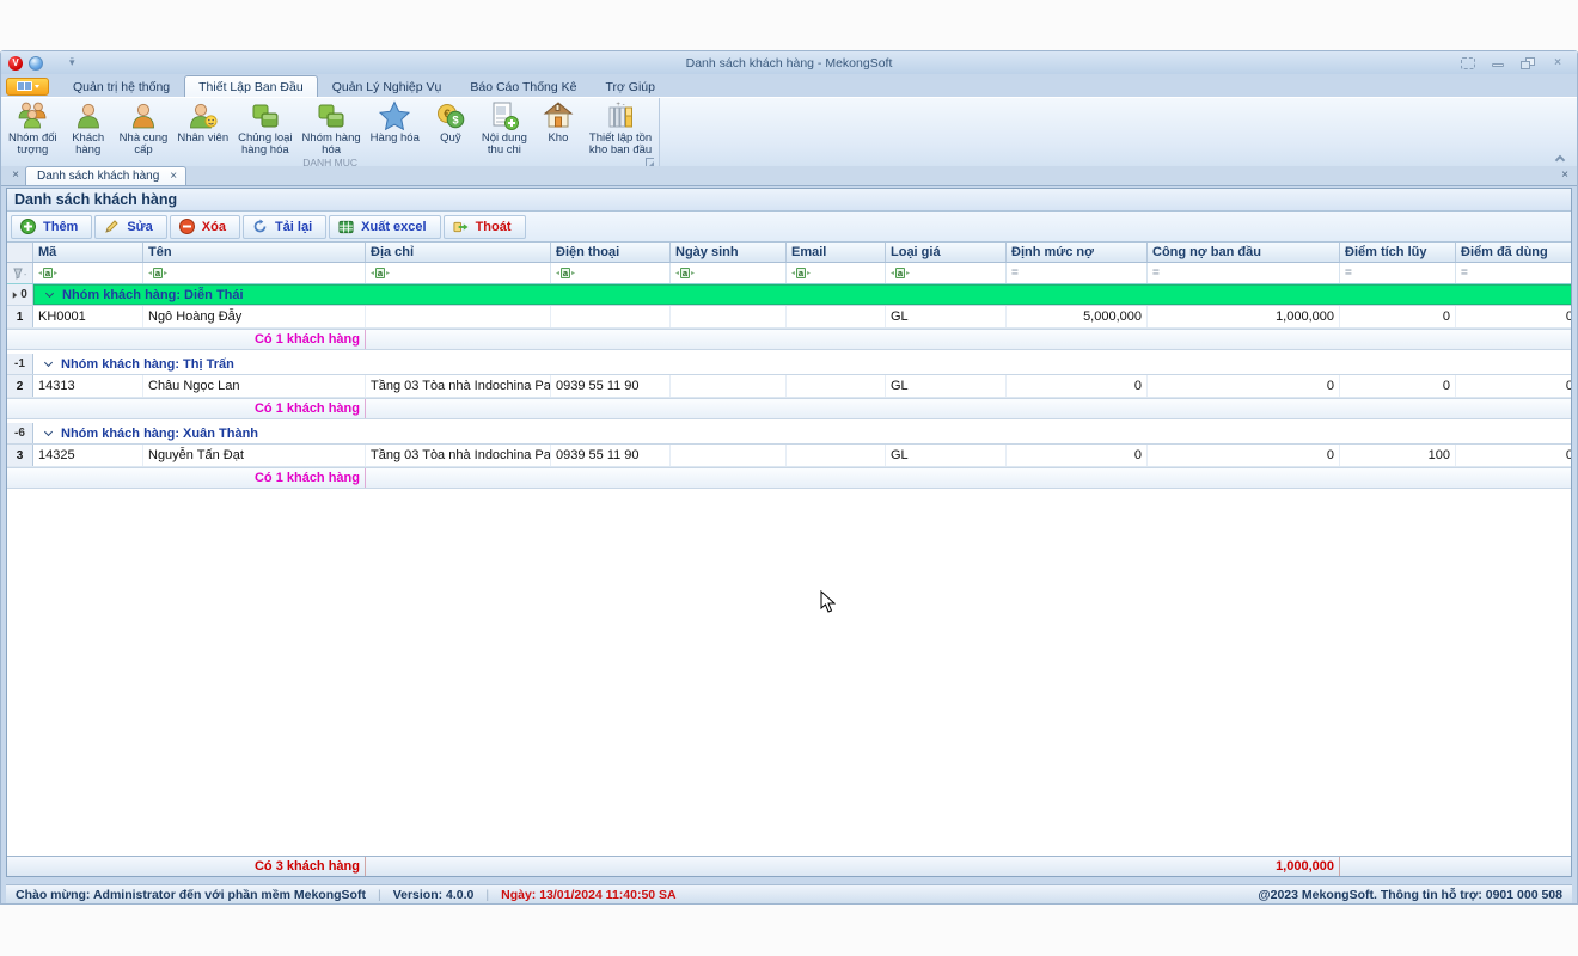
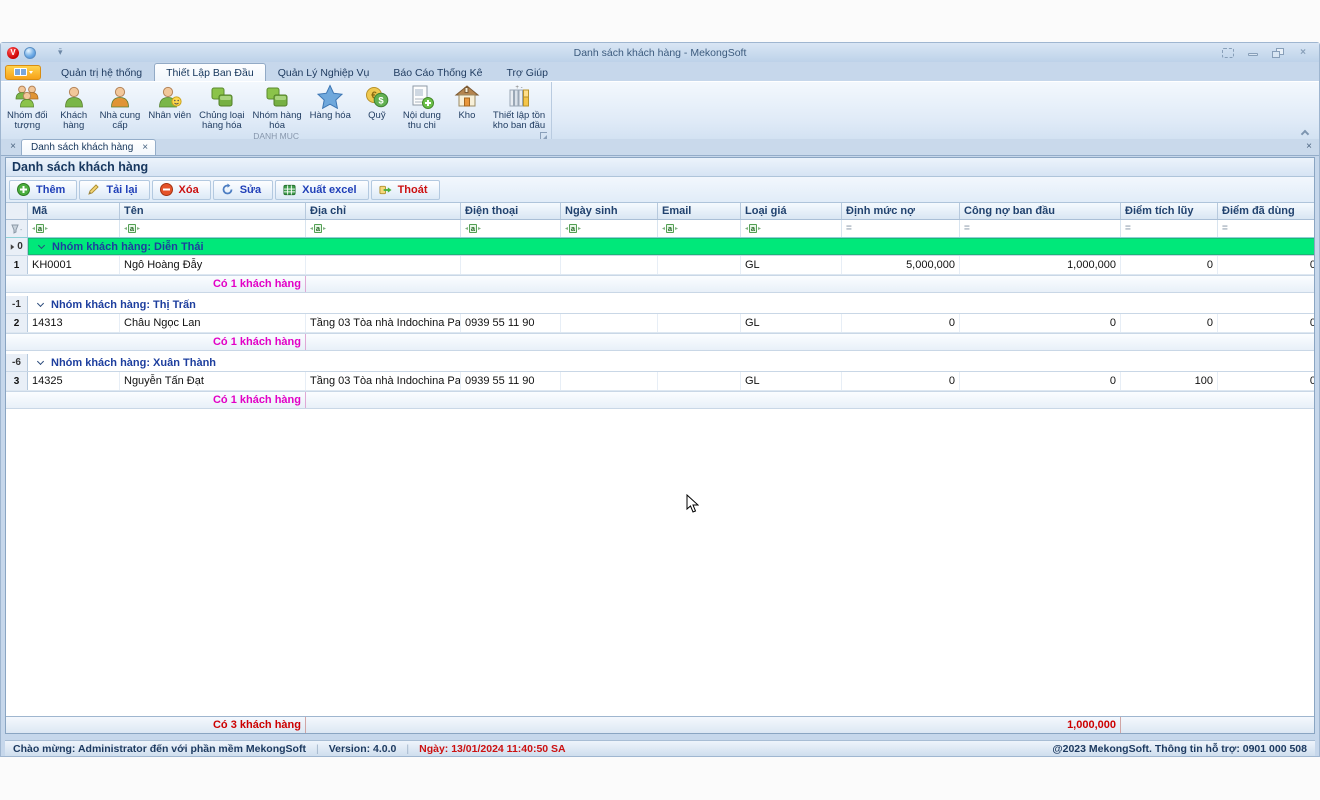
  Danh sách khách hàng - MekongSoft
  V
  ▾̄
  ×
  Quản trị hệ thống
  Thiết Lập Ban Đầu
  Quản Lý Nghiệp Vụ
  Báo Cáo Thống Kê
  Trợ Giúp
  Nhóm đối
  tượng
  Khách
  hàng
  Nhà cung
  cấp
  Nhân viên
  Chủng loại
  hàng hóa
  Nhóm hàng
  hóa
  Hàng hóa
  €
  $
  Quỹ
  Nội dung
  thu chi
  Kho
  Thiết lập tồn
  kho ban đầu
  DANH MỤC
  ×
  Danh sách khách hàng
  ×
  ×
  Danh sách khách hàng
  Thêm
- Sửa
+ Tải lại
  Xóa
- Tải lại
+ Sửa
  Xuất excel
  Thoát
  Mã
  Tên
  Địa chỉ
  Điện thoại
  Ngày sinh
  Email
  Loại giá
  Định mức nợ
  Công nợ ban đầu
  Điểm tích lũy
  Điểm đã dùng
  a
  a
  a
  a
  a
  a
  a
  =
  =
  =
  =
  0
  Nhóm khách hàng: Diễn Thái
  1
  KH0001
  Ngô Hoàng Đẫy
  GL
  5,000,000
  1,000,000
  0
  0
  Có 1 khách hàng
  -1
  Nhóm khách hàng: Thị Trấn
  2
  14313
  Châu Ngọc Lan
  Tầng 03 Tòa nhà Indochina Pa
  0939 55 11 90
  GL
  0
  0
  0
  0
  Có 1 khách hàng
  -6
  Nhóm khách hàng: Xuân Thành
  3
  14325
  Nguyễn Tấn Đạt
  Tầng 03 Tòa nhà Indochina Pa
  0939 55 11 90
  GL
  0
  0
  100
  0
  Có 1 khách hàng
  Có 3 khách hàng
  1,000,000
  Chào mừng: Administrator đến với phần mềm MekongSoft
  |
  Version: 4.0.0
  |
  Ngày: 13/01/2024 11:40:50 SA
  @2023 MekongSoft. Thông tin hỗ trợ: 0901 000 508
